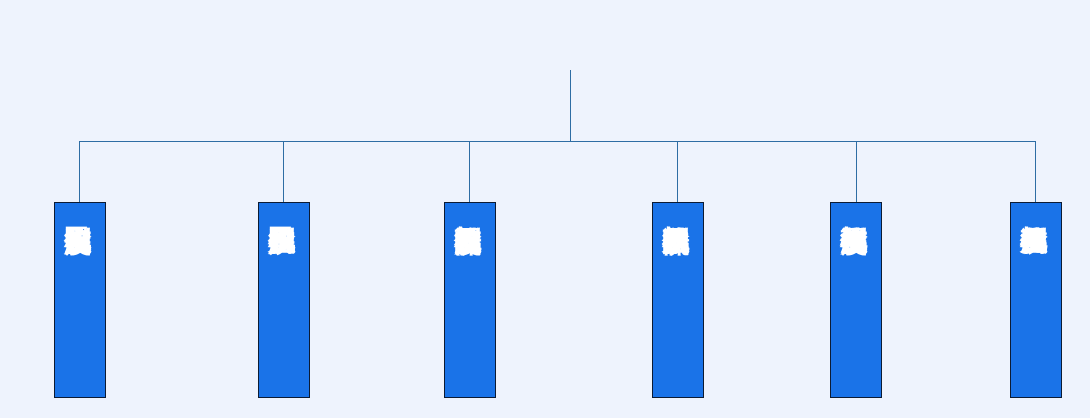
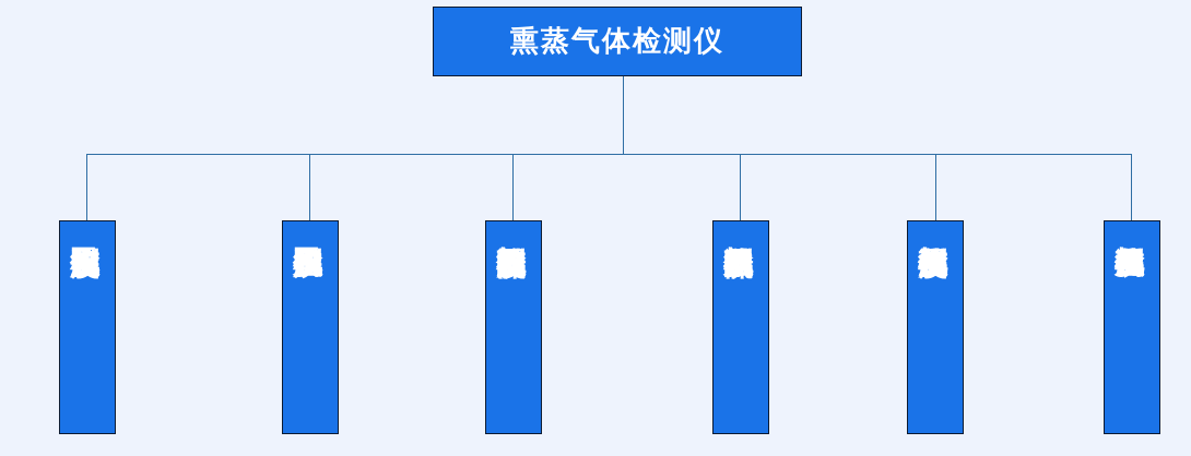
+ 熏蒸气体检测仪
